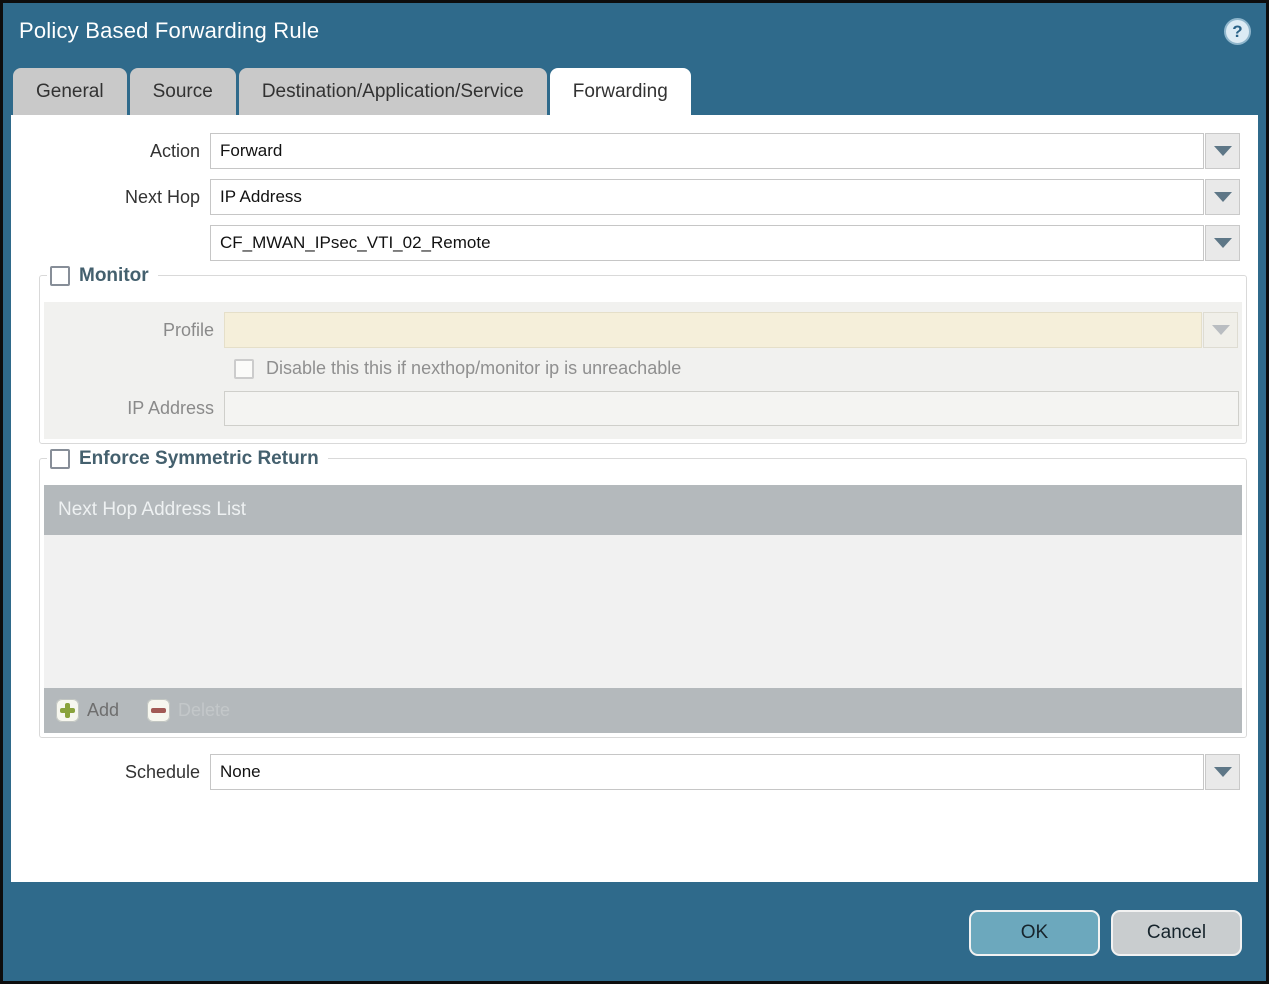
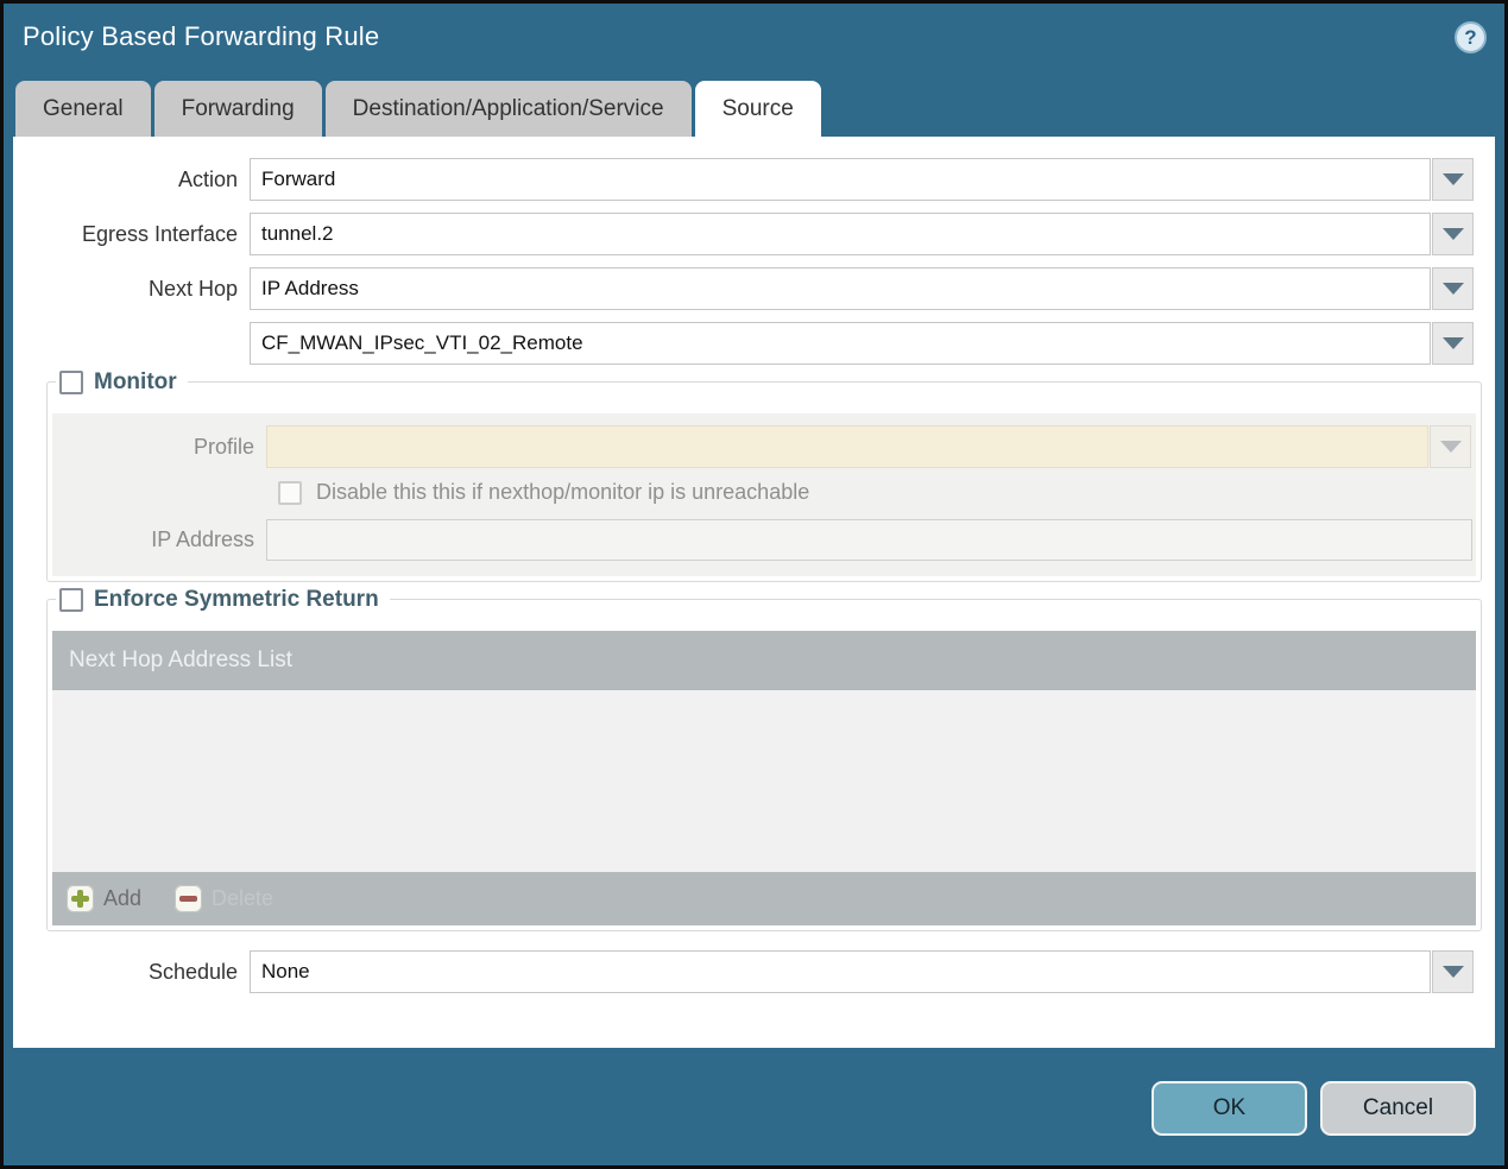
  Policy Based Forwarding Rule
  ?
  General
- Source
+ Forwarding
  Destination/Application/Service
- Forwarding
+ Source
  Action
  Forward
+ Egress Interface
+ tunnel.2
  Next Hop
  IP Address
  CF_MWAN_IPsec_VTI_02_Remote
  Monitor
  Profile
  Disable this this if nexthop/monitor ip is unreachable
  IP Address
  Enforce Symmetric Return
  Next Hop Address List
  Add
  Schedule
  None
  OK
  Cancel
